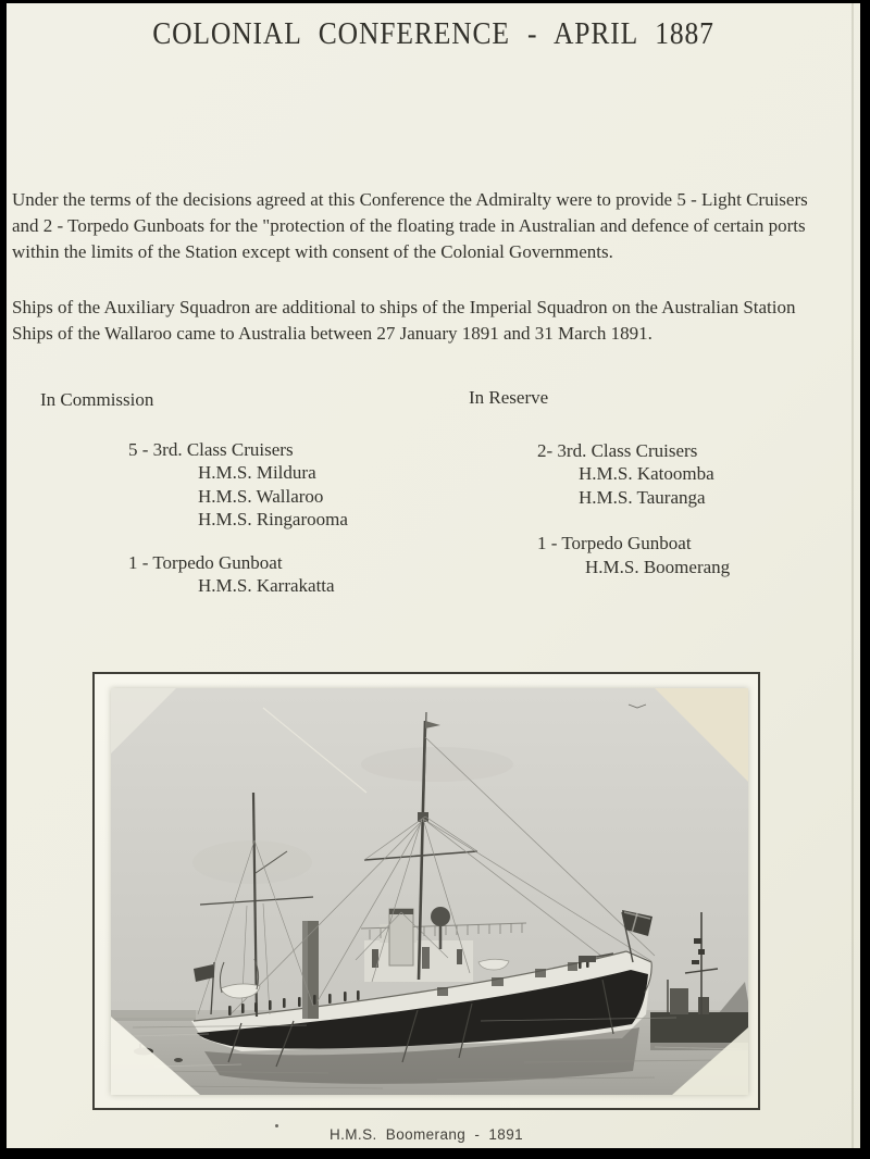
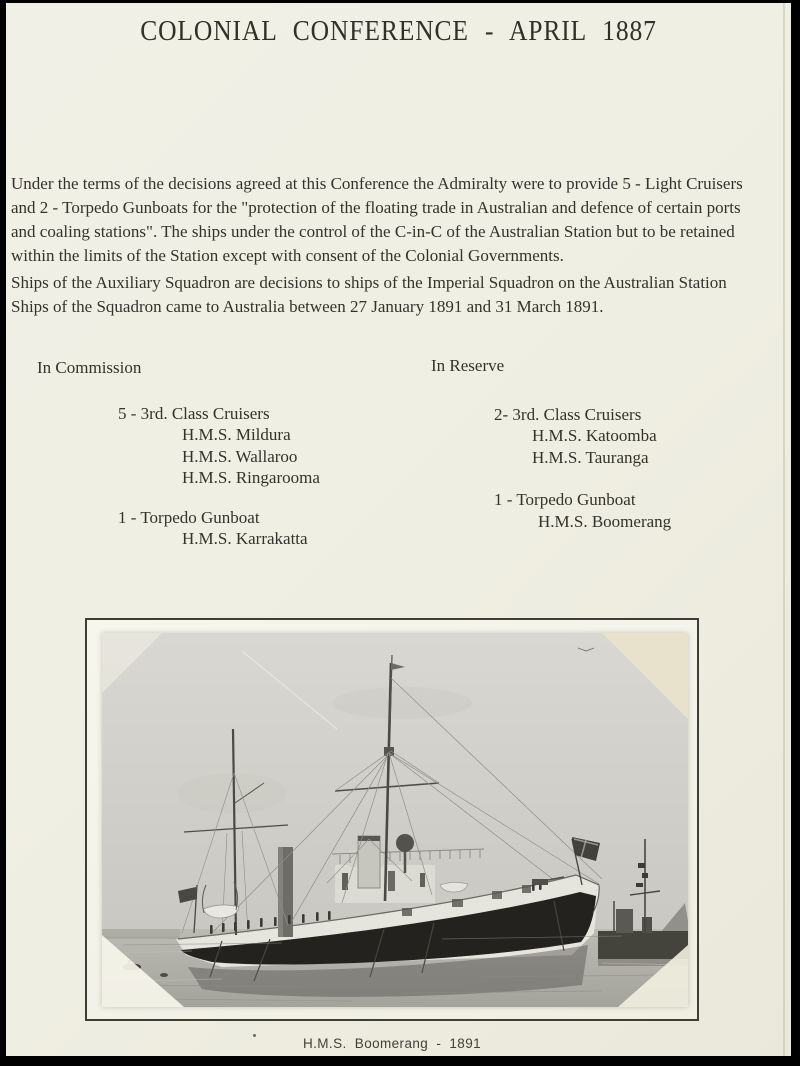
  COLONIAL CONFERENCE - APRIL 1887
  Under the terms of the decisions agreed at this Conference the Admiralty were to provide 5 - Light Cruisers
  and 2 - Torpedo Gunboats for the "protection of the floating trade in Australian and defence of certain ports
+ and coaling stations". The ships under the control of the C-in-C of the Australian Station but to be retained
  within the limits of the Station except with consent of the Colonial Governments.
- Ships of the Auxiliary Squadron are additional to ships of the Imperial Squadron on the Australian Station
+ Ships of the Auxiliary Squadron are decisions to ships of the Imperial Squadron on the Australian Station
- Ships of the Wallaroo came to Australia between 27 January 1891 and 31 March 1891.
+ Ships of the Squadron came to Australia between 27 January 1891 and 31 March 1891.
  In Commission
  5 - 3rd. Class Cruisers
  H.M.S. Mildura
  H.M.S. Wallaroo
  H.M.S. Ringarooma
  1 - Torpedo Gunboat
  H.M.S. Karrakatta
  In Reserve
  2- 3rd. Class Cruisers
  H.M.S. Katoomba
  H.M.S. Tauranga
  1 - Torpedo Gunboat
  H.M.S. Boomerang
  H.M.S. Boomerang - 1891
